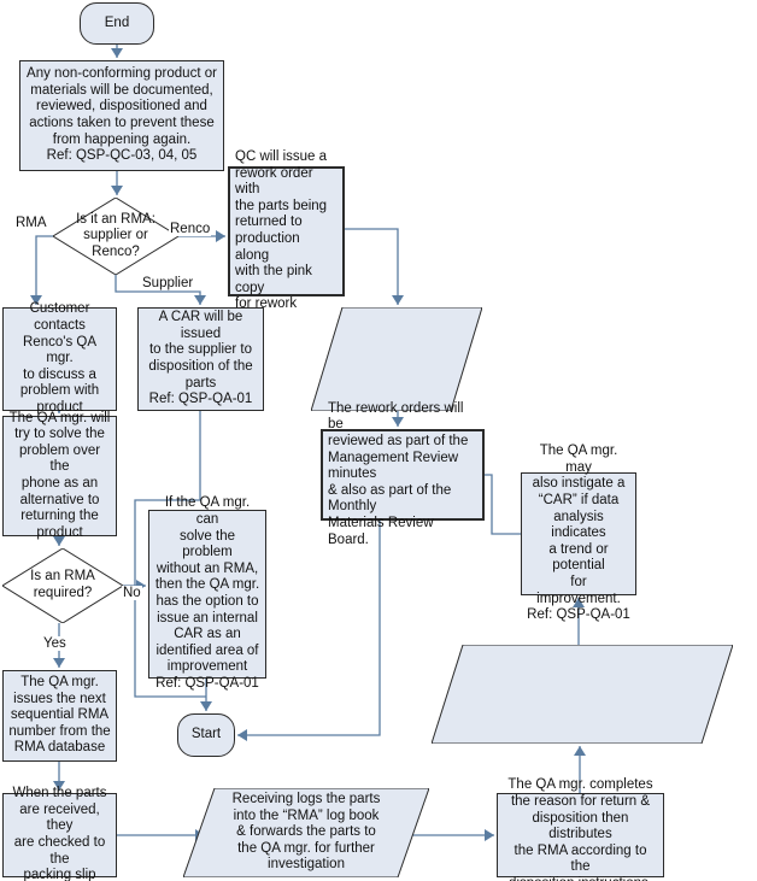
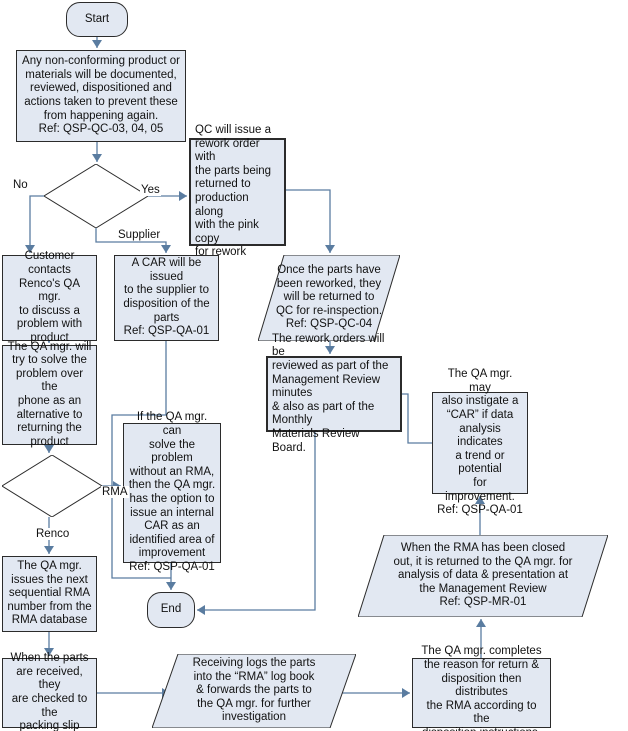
- End
+ Start
  Any non-conforming product or
  materials will be documented,
  reviewed, dispositioned and
  actions taken to prevent these
  from happening again.
  Ref: QSP-QC-03, 04, 05
- Is it an RMA:
- supplier or
- Renco?
  QC will issue a
  rework order with
  the parts being
  returned to
  production along
  with the pink copy
  for rework
  Customer contacts
  Renco's QA mgr.
  to discuss a
  problem with
  product
  A CAR will be issued
  to the supplier to
  disposition of the
  parts
  Ref: QSP-QA-01
+ Once the parts have
+ been reworked, they
+ will be returned to
+ QC for re-inspection.
+ Ref: QSP-QC-04
  The QA mgr. will
  try to solve the
  problem over the
  phone as an
  alternative to
  returning the
  product
  The rework orders will be
  reviewed as part of the
  Management Review minutes
  & also as part of the Monthly
  Materials Review Board.
  The QA mgr. may
  also instigate a
  “CAR” if data
  analysis indicates
  a trend or potential
  for improvement.
  Ref: QSP-QA-01
- Is an RMA
- required?
  If the QA mgr. can
  solve the problem
  without an RMA,
  then the QA mgr.
  has the option to
  issue an internal
  CAR as an
  identified area of
  improvement
  Ref: QSP-QA-01
+ When the RMA has been closed
+ out, it is returned to the QA mgr. for
+ analysis of data & presentation at
+ the Management Review
+ Ref: QSP-MR-01
  The QA mgr.
  issues the next
  sequential RMA
  number from the
  RMA database
- Start
+ End
  When the parts
  are received, they
  are checked to the
  packing slip
  Receiving logs the parts
  into the “RMA” log book
  & forwards the parts to
  the QA mgr. for further
  investigation
  The QA mgr. completes
  the reason for return &
  disposition then distributes
  the RMA according to the
- RMA
+ No
- Renco
+ Yes
  Supplier
- No
+ RMA
- Yes
+ Renco
